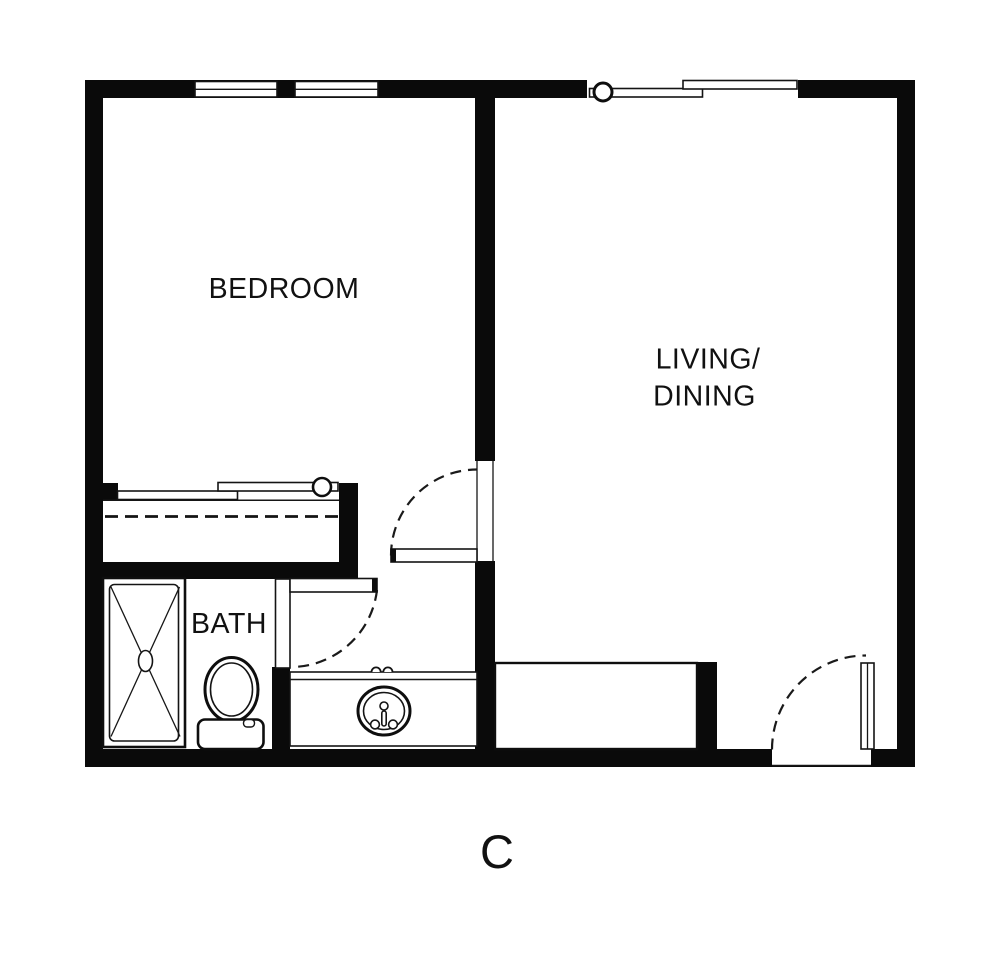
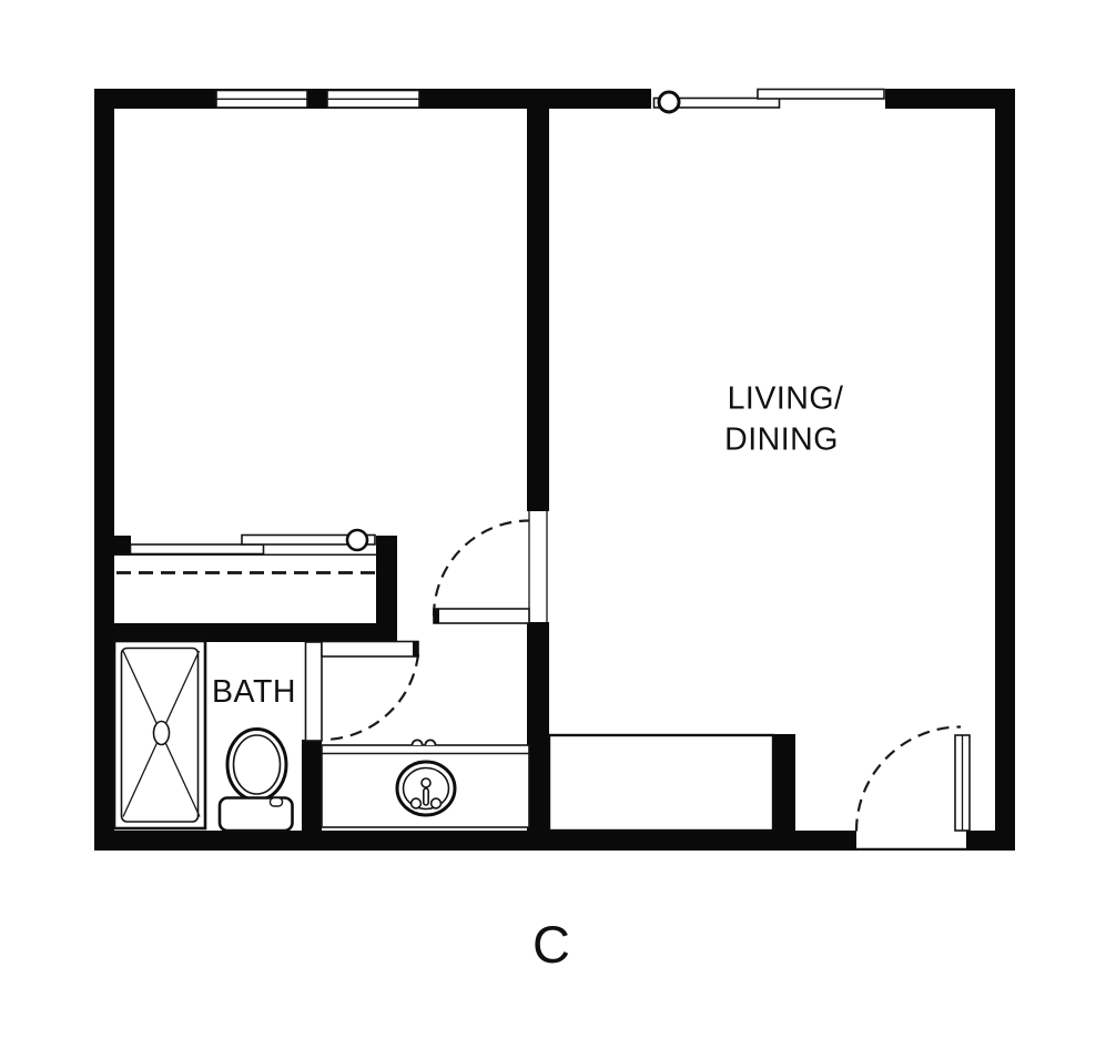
- BEDROOM
  LIVING/
  DINING
  BATH
  C
